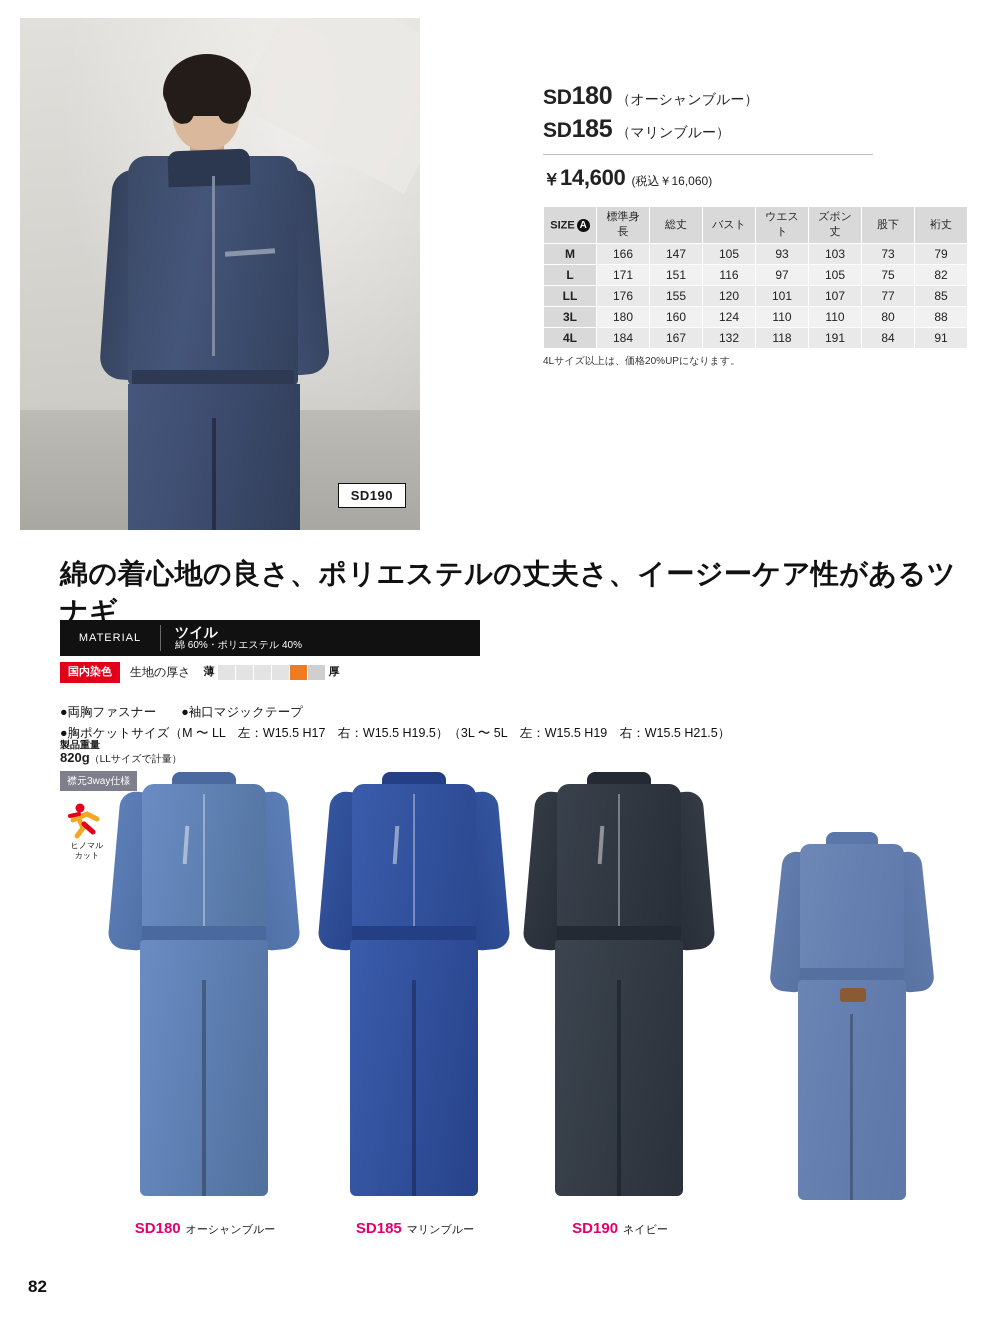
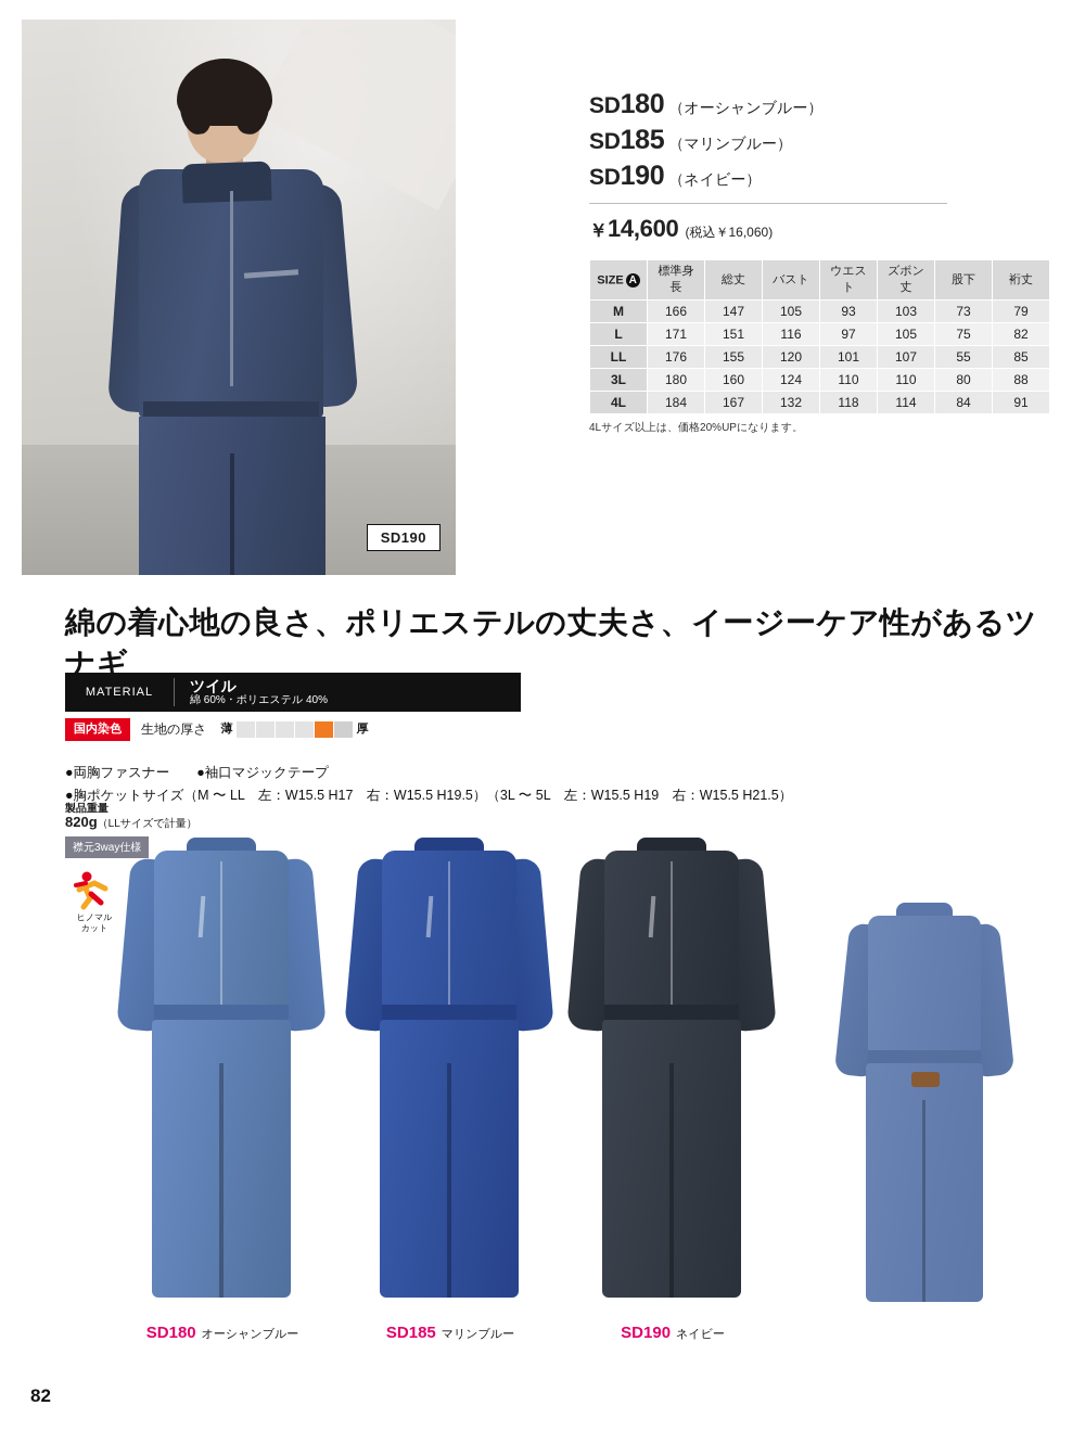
  SD190
  SD180 （オーシャンブルー）
  SD185 （マリンブルー）
+ SD190 （ネイビー）
  ￥14,600 (税込￥16,060)
  SIZE A	標準身長	総丈	バスト	ウエスト	ズボン丈	股下	裄丈
  M	166	147	105	93	103	73	79
  L	171	151	116	97	105	75	82
- LL	176	155	120	101	107	77	85
+ LL	176	155	120	101	107	55	85
  3L	180	160	124	110	110	80	88
- 4L	184	167	132	118	191	84	91
+ 4L	184	167	132	118	114	84	91
  4Lサイズ以上は、価格20%UPになります。
  綿の着心地の良さ、ポリエステルの丈夫さ、イージーケア性があるツナギ
  MATERIAL
  ツイル
  綿 60%・ポリエステル 40%
  国内染色
  生地の厚さ
  薄
  厚
  ●両胸ファスナー ●袖口マジックテープ
  ●胸ポケットサイズ（M 〜 LL 左：W15.5 H17 右：W15.5 H19.5）（3L 〜 5L 左：W15.5 H19 右：W15.5 H21.5）
  製品重量
  820g（LLサイズで計量）
  襟元3way仕様
  ヒノマル
  カット
  SD180 オーシャンブルー
  SD185 マリンブルー
  SD190 ネイビー
  82
